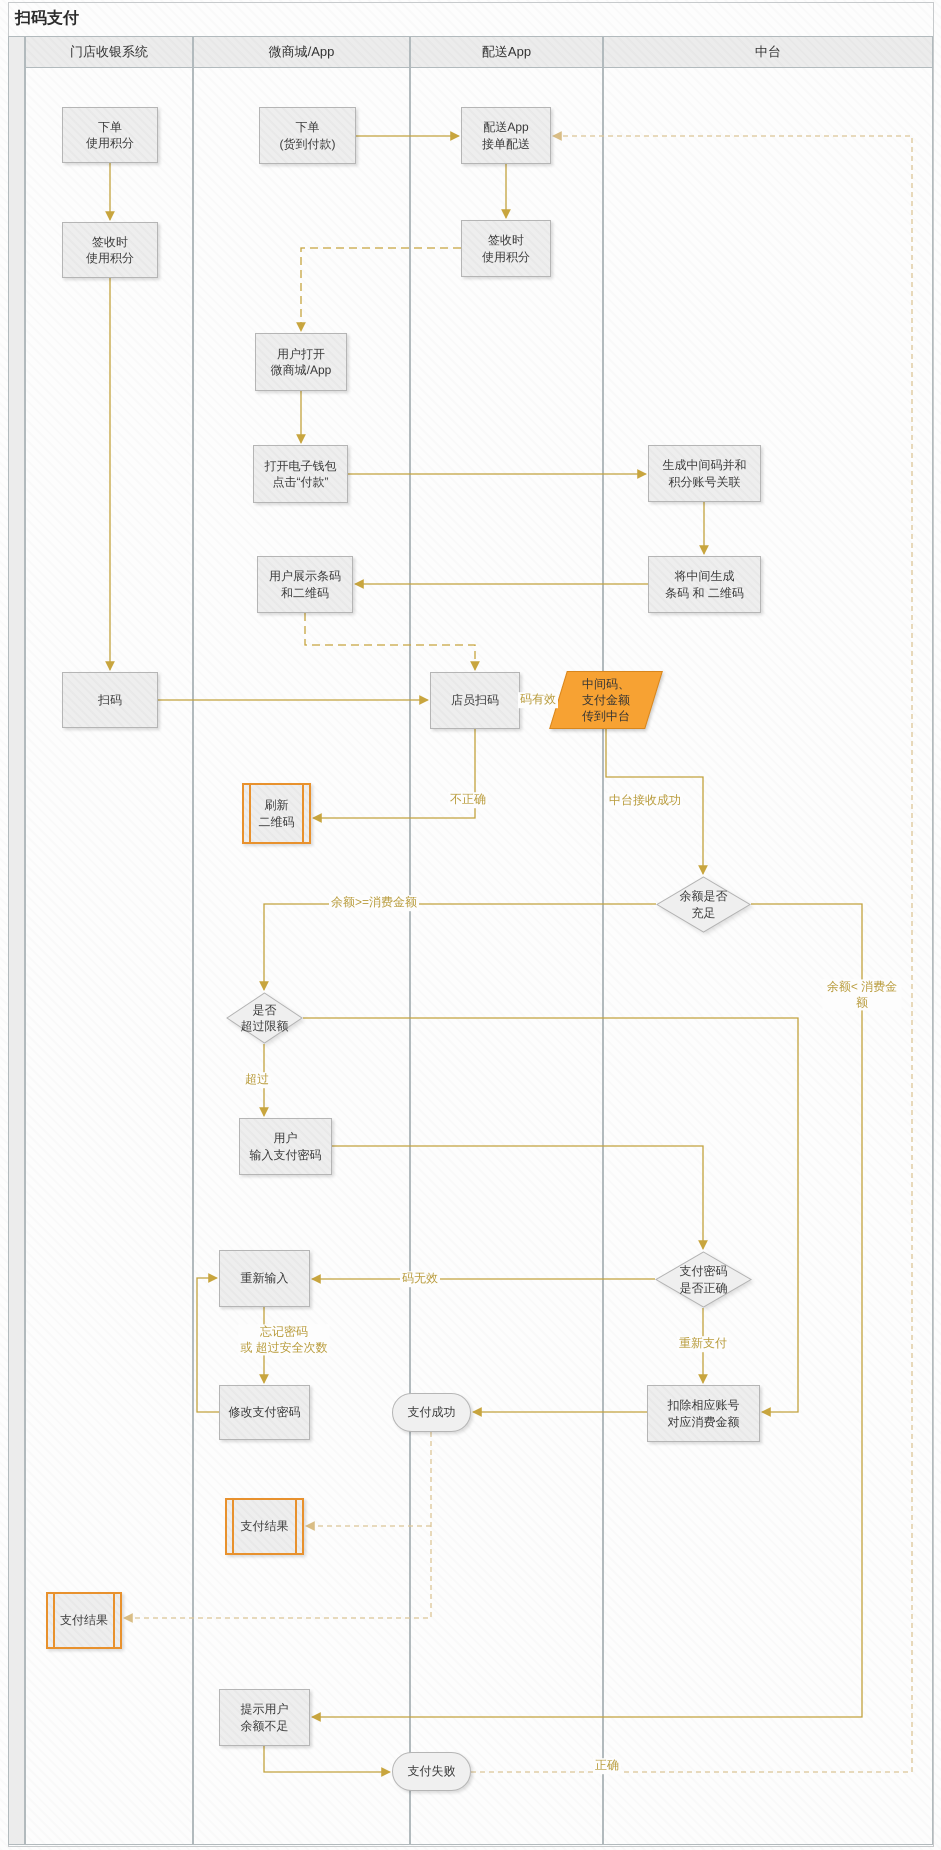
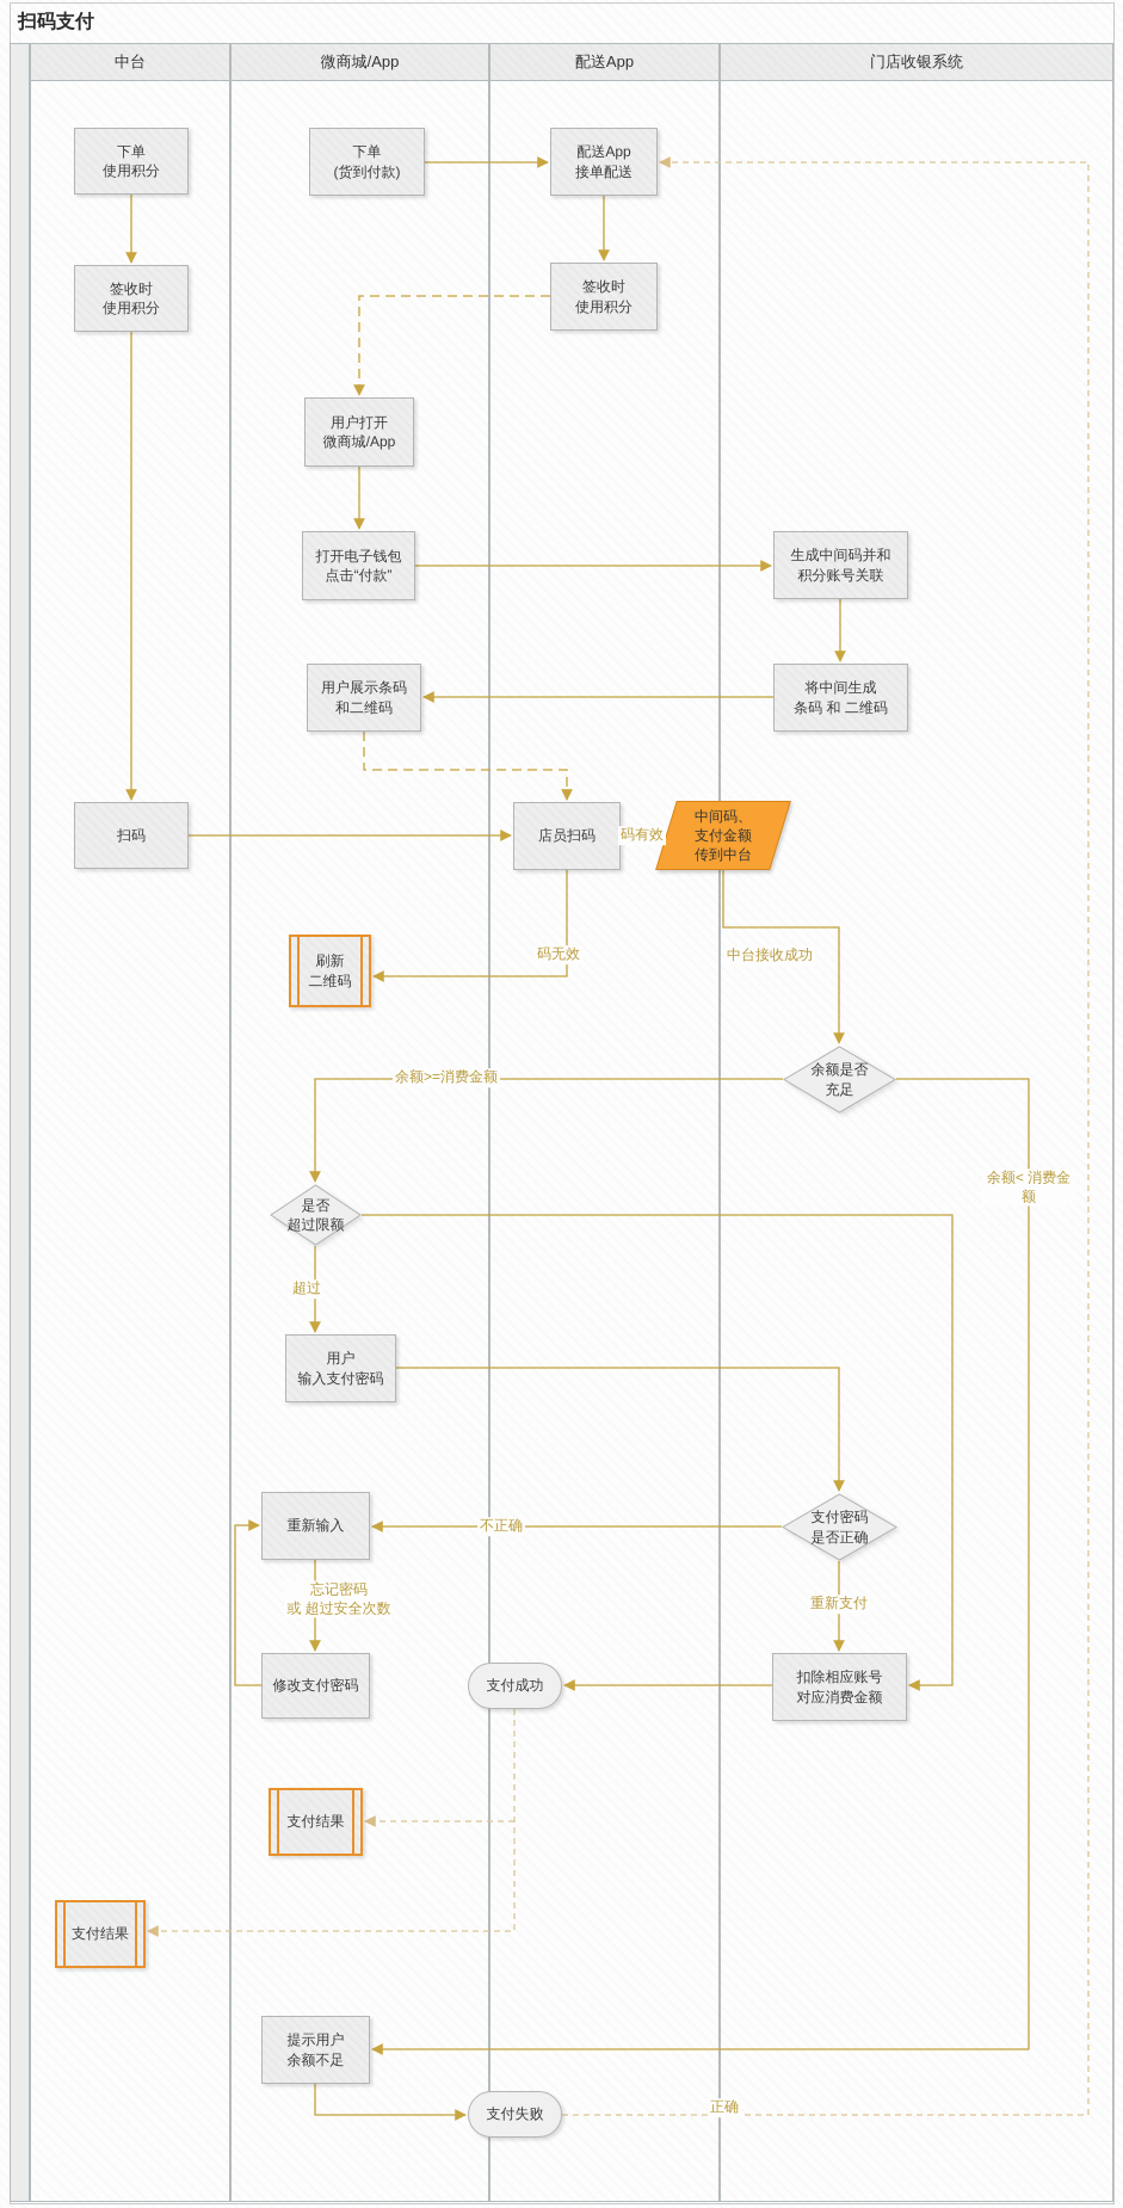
  扫码支付
- 门店收银系统
+ 中台
  微商城/App
  配送App
- 中台
+ 门店收银系统
  下单
  使用积分
  签收时
  使用积分
  扫码
  支付结果
  下单
  (货到付款)
  用户打开
  微商城/App
  打开电子钱包
  点击“付款”
  用户展示条码
  和二维码
  刷新
  二维码
  是否
  超过限额
  用户
  输入支付密码
  重新输入
  修改支付密码
  支付结果
  提示用户
  余额不足
  配送App
  接单配送
  签收时
  使用积分
  店员扫码
  支付成功
  支付失败
  生成中间码并和
  积分账号关联
  将中间生成
  条码 和 二维码
  中间码、
  支付金额
  传到中台
  余额是否
  充足
  支付密码
  是否正确
  扣除相应账号
  对应消费金额
  码有效
- 不正确
+ 码无效
  中台接收成功
  余额>=消费金额
  余额< 消费金额
  超过
- 码无效
+ 不正确
  重新支付
  忘记密码
  或 超过安全次数
  正确
